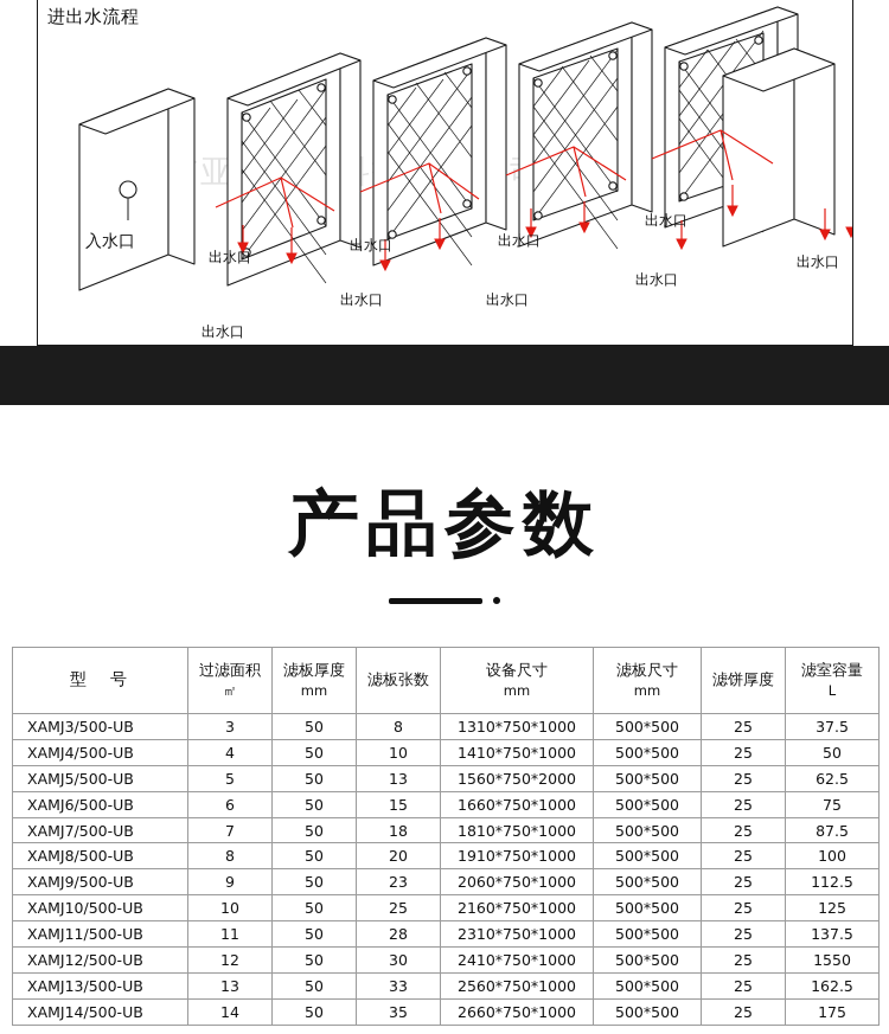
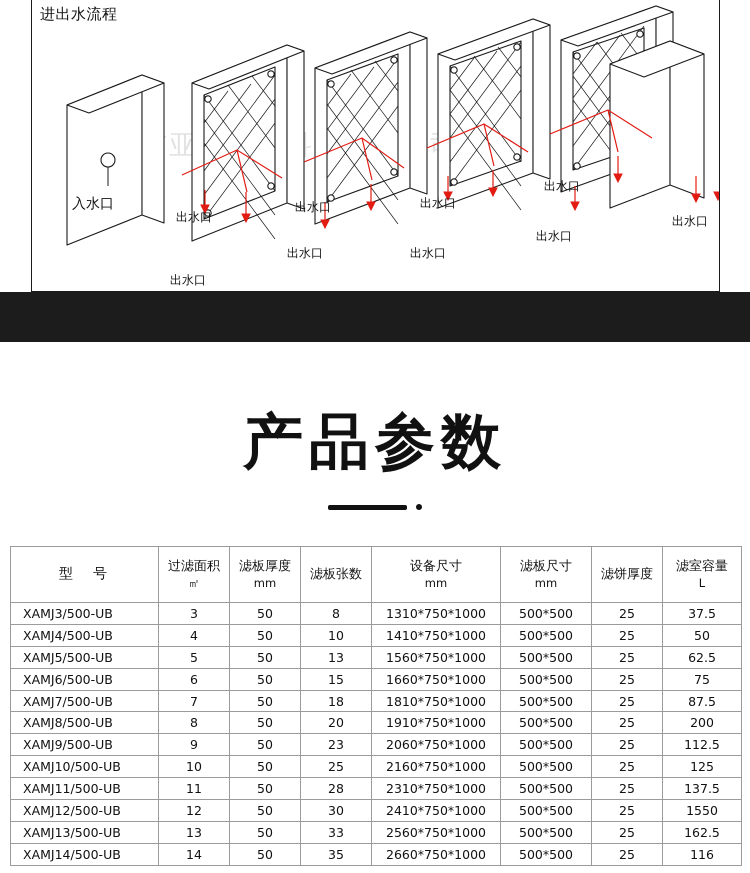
  进出水流程
  入水口
  出水口
  出水口
  出水口
  出水口
  出水口
  出水口
  出水口
  出水口
  出水口
  产品参数
  型 号	过滤面积 ㎡	滤板厚度 mm	滤板张数	设备尺寸 mm	滤板尺寸 mm	滤饼厚度	滤室容量 L
  XAMJ3/500-UB	3	50	8	1310*750*1000	500*500	25	37.5
  XAMJ4/500-UB	4	50	10	1410*750*1000	500*500	25	50
- XAMJ5/500-UB	5	50	13	1560*750*2000	500*500	25	62.5
+ XAMJ5/500-UB	5	50	13	1560*750*1000	500*500	25	62.5
  XAMJ6/500-UB	6	50	15	1660*750*1000	500*500	25	75
  XAMJ7/500-UB	7	50	18	1810*750*1000	500*500	25	87.5
- XAMJ8/500-UB	8	50	20	1910*750*1000	500*500	25	100
+ XAMJ8/500-UB	8	50	20	1910*750*1000	500*500	25	200
  XAMJ9/500-UB	9	50	23	2060*750*1000	500*500	25	112.5
  XAMJ10/500-UB	10	50	25	2160*750*1000	500*500	25	125
  XAMJ11/500-UB	11	50	28	2310*750*1000	500*500	25	137.5
  XAMJ12/500-UB	12	50	30	2410*750*1000	500*500	25	1550
  XAMJ13/500-UB	13	50	33	2560*750*1000	500*500	25	162.5
- XAMJ14/500-UB	14	50	35	2660*750*1000	500*500	25	175
+ XAMJ14/500-UB	14	50	35	2660*750*1000	500*500	25	116
